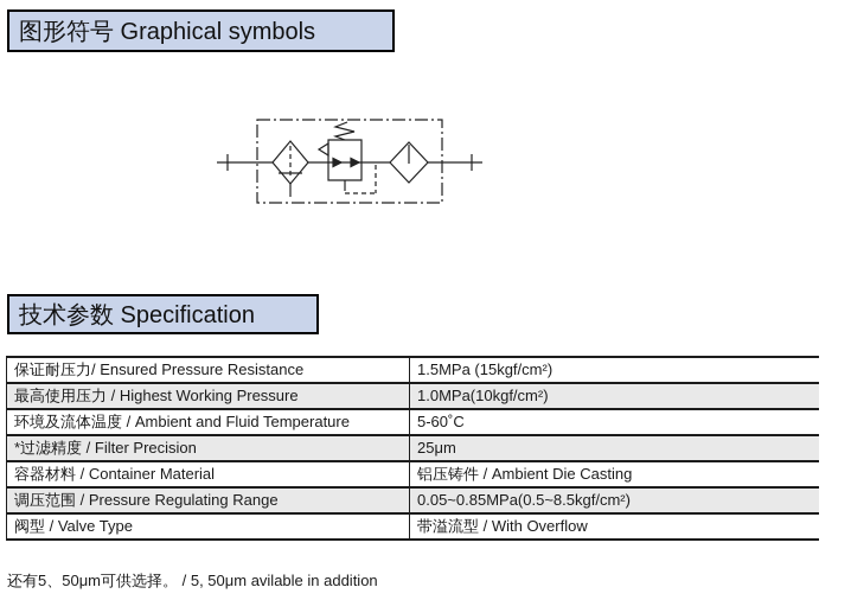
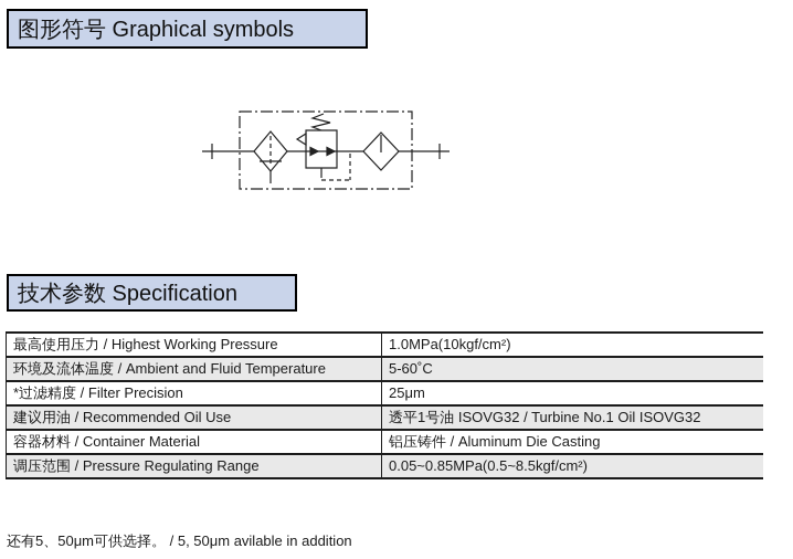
  图形符号 Graphical symbols
  技术参数 Specification
- 保证耐压力/ Ensured Pressure Resistance
- 1.5MPa (15kgf/cm²)
  最高使用压力 / Highest Working Pressure
  1.0MPa(10kgf/cm²)
  环境及流体温度 / Ambient and Fluid Temperature
  5-60˚C
  *过滤精度 / Filter Precision
  25μm
+ 建议用油 / Recommended Oil Use
+ 透平1号油 ISOVG32 / Turbine No.1 Oil ISOVG32
  容器材料 / Container Material
- 铝压铸件 / Ambient Die Casting
+ 铝压铸件 / Aluminum Die Casting
  调压范围 / Pressure Regulating Range
  0.05~0.85MPa(0.5~8.5kgf/cm²)
- 阀型 / Valve Type
- 带溢流型 / With Overflow
  还有5、50μm可供选择。 / 5, 50μm avilable in addition
